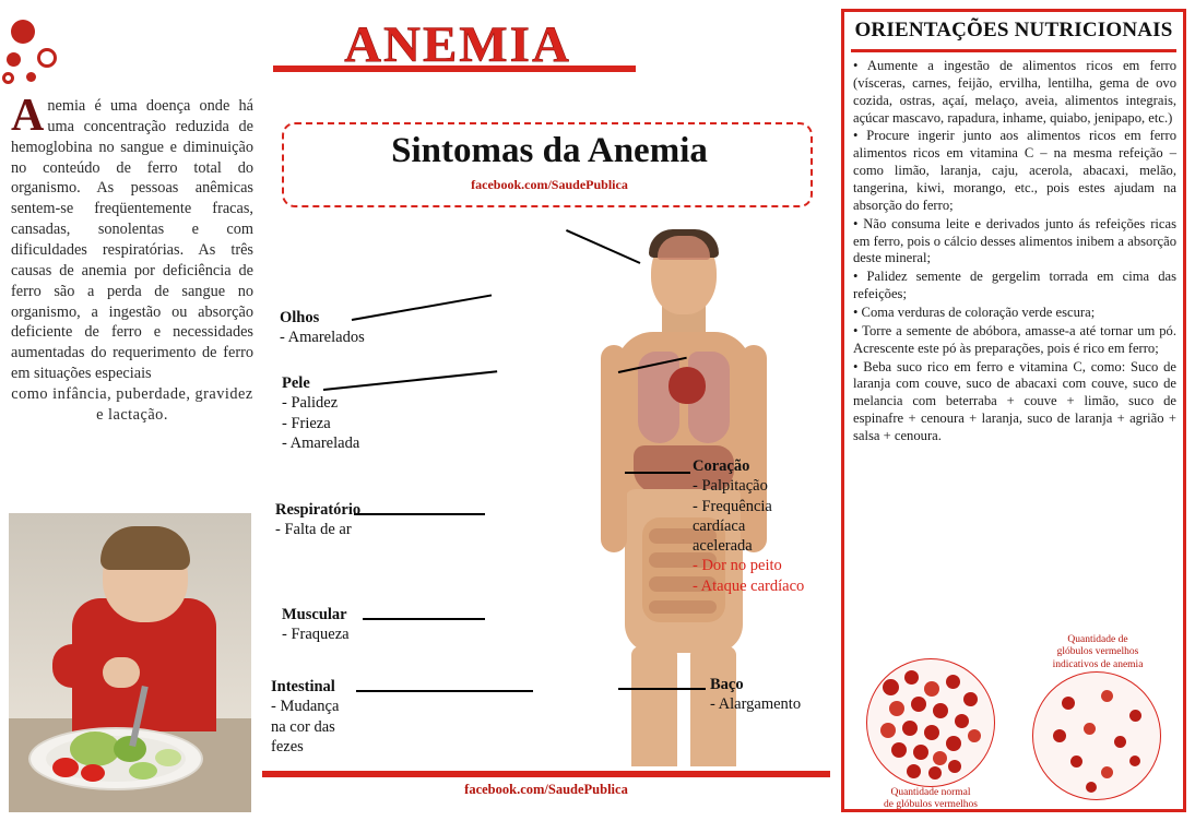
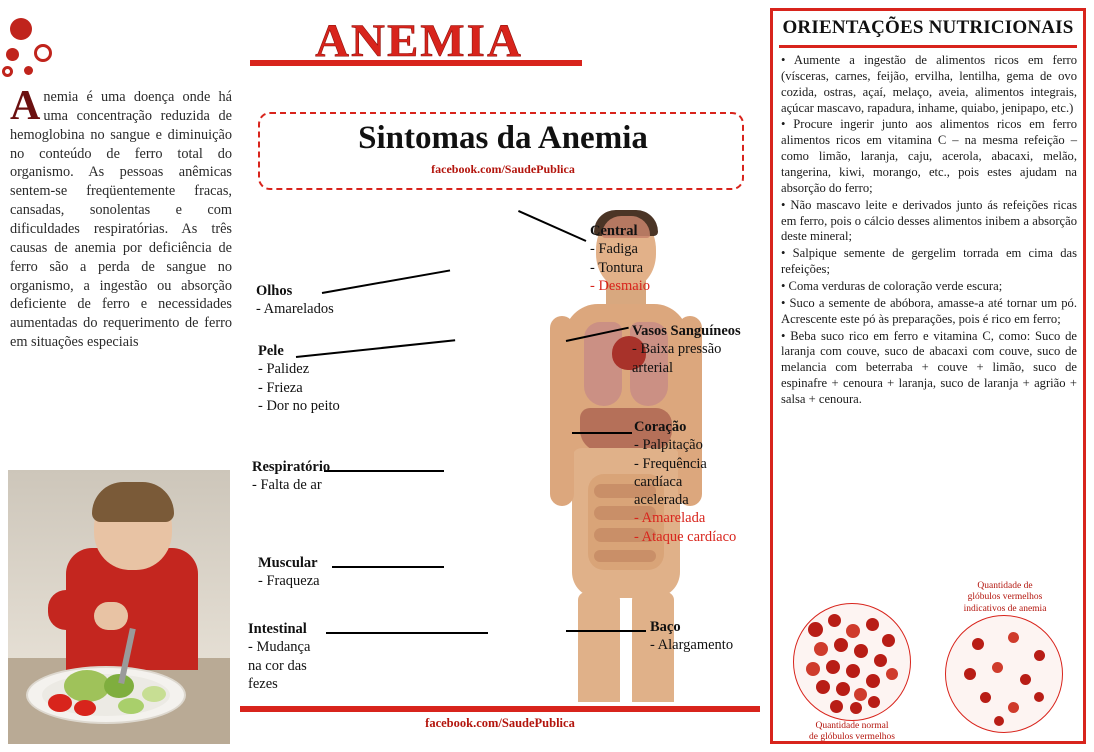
  A
  nemia é uma doença onde há uma concentração reduzida de hemoglobina no sangue e diminuição no conteúdo de ferro total do organismo. As pessoas anêmicas sentem-se freqüentemente fracas, cansadas, sonolentas e com dificuldades respiratórias. As três causas de anemia por deficiência de ferro são a perda de sangue no organismo, a ingestão ou absorção deficiente de ferro e necessidades aumentadas do requerimento de ferro em situações especiais
- como infância, puberdade, gravidez e lactação.
  ANEMIA
  Sintomas da Anemia
  facebook.com/SaudePublica
+ Central
+ - Fadiga
+ - Tontura
+ - Desmaio
  Olhos
  - Amarelados
  Pele
  - Palidez
  - Frieza
- - Amarelada
+ - Dor no peito
  Respiratório
  - Falta de ar
  Muscular
  - Fraqueza
  Intestinal
  - Mudança
  na cor das
  fezes
+ Vasos Sanguíneos
+ - Baixa pressão
+ arterial
  Coração
  - Palpitação
  - Frequência
  cardíaca
  acelerada
- - Dor no peito
+ - Amarelada
  - Ataque cardíaco
  Baço
  - Alargamento
  facebook.com/SaudePublica
  ORIENTAÇÕES NUTRICIONAIS
  • Aumente a ingestão de alimentos ricos em ferro (vísceras, carnes, feijão, ervilha, lentilha, gema de ovo cozida, ostras, açaí, melaço, aveia, alimentos integrais, açúcar mascavo, rapadura, inhame, quiabo, jenipapo, etc.)
  • Procure ingerir junto aos alimentos ricos em ferro alimentos ricos em vitamina C – na mesma refeição – como limão, laranja, caju, acerola, abacaxi, melão, tangerina, kiwi, morango, etc., pois estes ajudam na absorção do ferro;
- • Não consuma leite e derivados junto ás refeições ricas em ferro, pois o cálcio desses alimentos inibem a absorção deste mineral;
+ • Não mascavo leite e derivados junto ás refeições ricas em ferro, pois o cálcio desses alimentos inibem a absorção deste mineral;
- • Palidez semente de gergelim torrada em cima das refeições;
+ • Salpique semente de gergelim torrada em cima das refeições;
  • Coma verduras de coloração verde escura;
- • Torre a semente de abóbora, amasse-a até tornar um pó. Acrescente este pó às preparações, pois é rico em ferro;
+ • Suco a semente de abóbora, amasse-a até tornar um pó. Acrescente este pó às preparações, pois é rico em ferro;
  • Beba suco rico em ferro e vitamina C, como: Suco de laranja com couve, suco de abacaxi com couve, suco de melancia com beterraba + couve + limão, suco de espinafre + cenoura + laranja, suco de laranja + agrião + salsa + cenoura.
  Quantidade normal
  de glóbulos vermelhos
  Quantidade de
  glóbulos vermelhos
  indicativos de anemia
